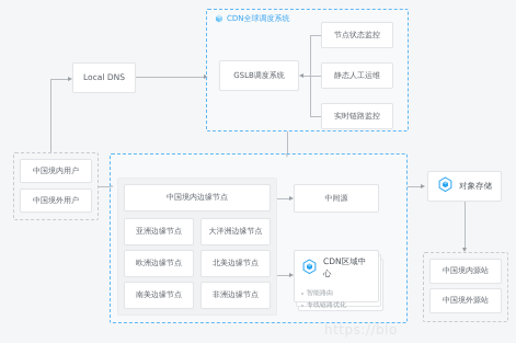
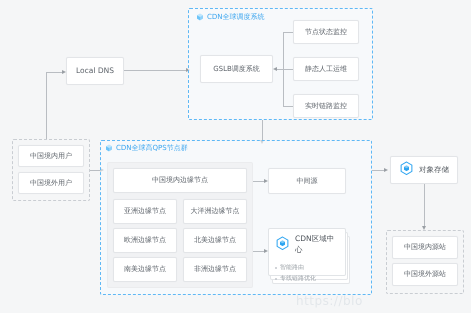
  中国境内用户
  中国境外用户
  Local DNS
  CDN全球调度系统
  GSLB调度系统
  节点状态监控
  静态人工运维
  实时链路监控
+ CDN全球高QPS节点群
  中国境内边缘节点
  亚洲边缘节点
  大洋洲边缘节点
  欧洲边缘节点
  北美边缘节点
  南美边缘节点
  非洲边缘节点
  中间源
  CDN区域中心
  对象存储
  中国境内源站
  中国境外源站
  https://blo
